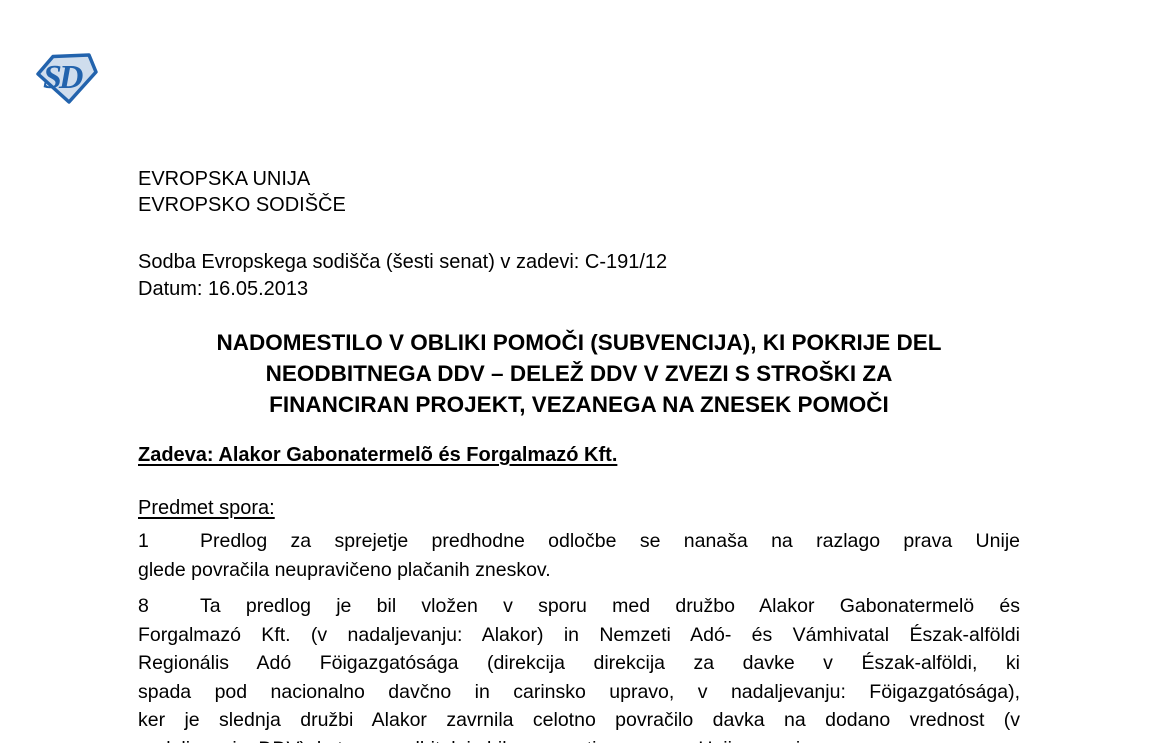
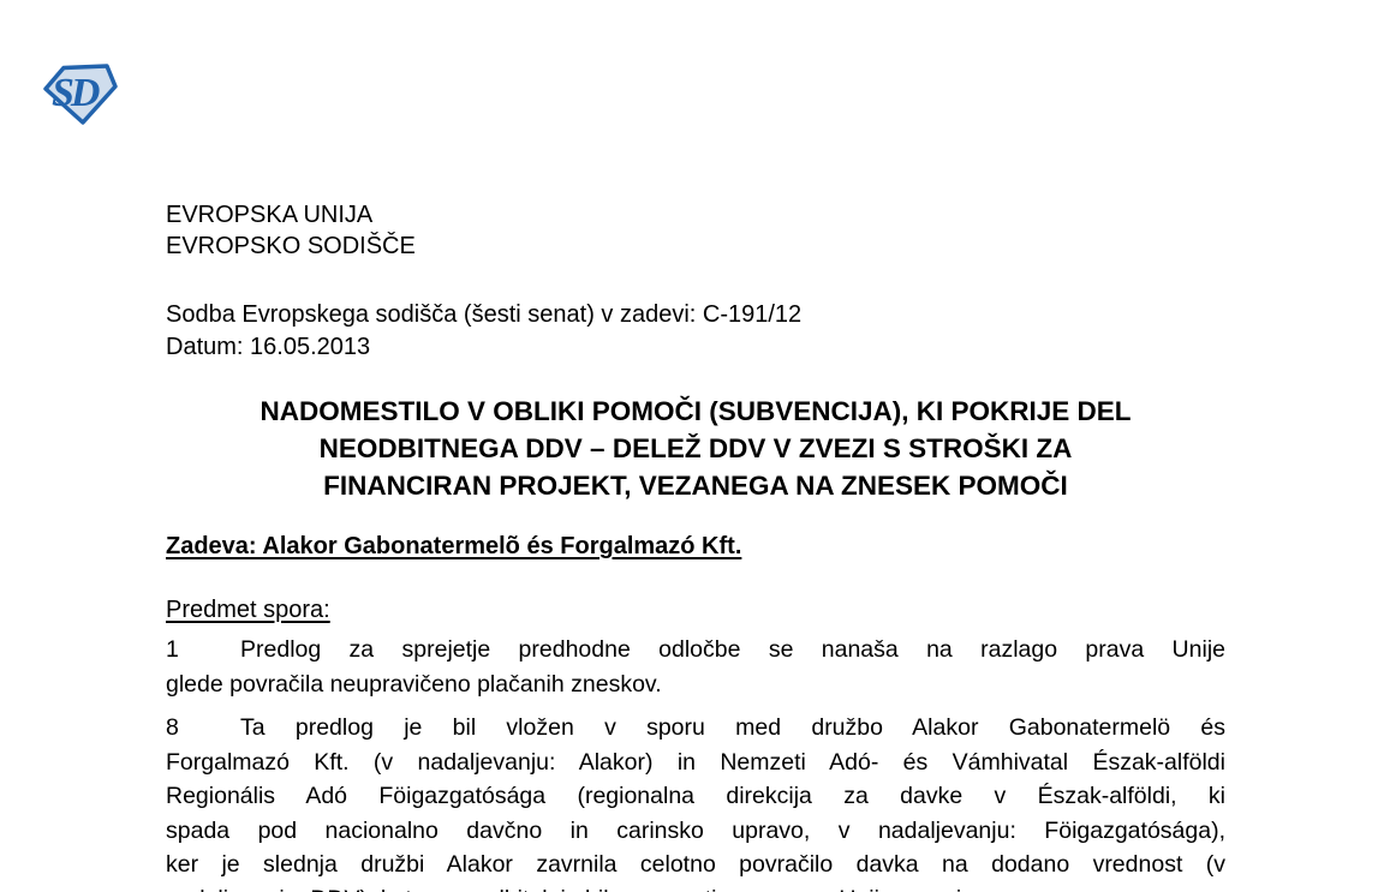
  SD
  EVROPSKA UNIJA
  EVROPSKO SODIŠČE
  Sodba Evropskega sodišča (šesti senat) v zadevi: C-191/12
  Datum: 16.05.2013
  NADOMESTILO V OBLIKI POMOČI (SUBVENCIJA), KI POKRIJE DEL
  NEODBITNEGA DDV – DELEŽ DDV V ZVEZI S STROŠKI ZA
  FINANCIRAN PROJEKT, VEZANEGA NA ZNESEK POMOČI
  Zadeva: Alakor Gabonatermelõ és Forgalmazó Kft.
  Predmet spora:
  1
  Predlog za sprejetje predhodne odločbe se nanaša na razlago prava Unije
  glede povračila neupravičeno plačanih zneskov.
  8
  Ta predlog je bil vložen v sporu med družbo Alakor Gabonatermelö és
  Forgalmazó Kft. (v nadaljevanju: Alakor) in Nemzeti Adó- és Vámhivatal Észak-alföldi
- Regionális Adó Föigazgatósága (direkcija direkcija za davke v Észak-alföldi, ki
+ Regionális Adó Föigazgatósága (regionalna direkcija za davke v Észak-alföldi, ki
  spada pod nacionalno davčno in carinsko upravo, v nadaljevanju: Föigazgatósága),
  ker je slednja družbi Alakor zavrnila celotno povračilo davka na dodano vrednost (v
